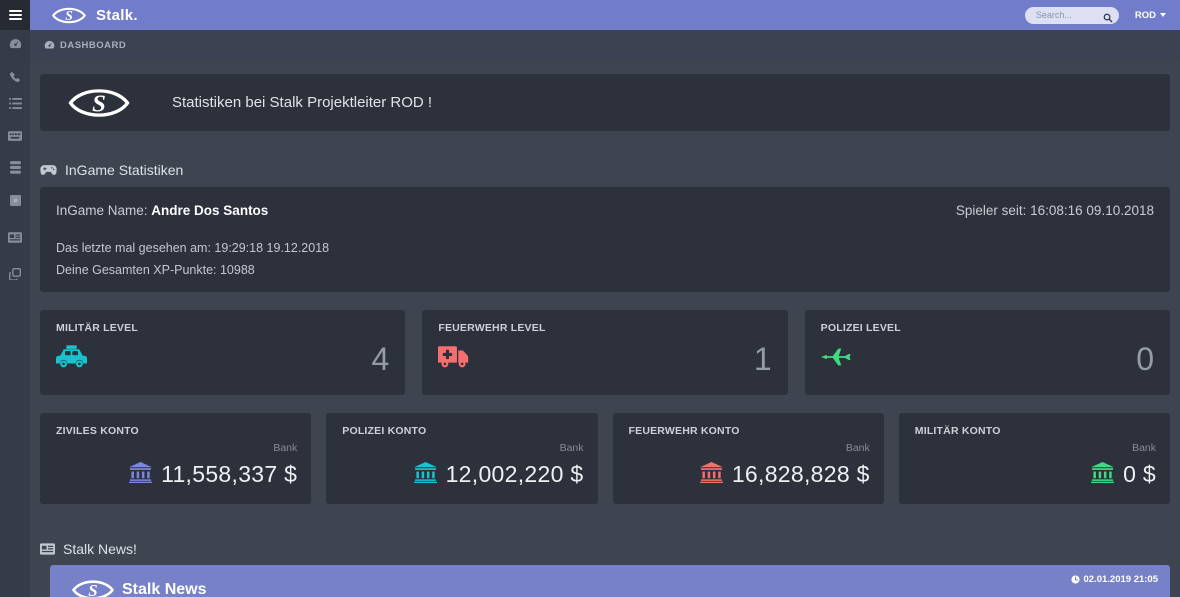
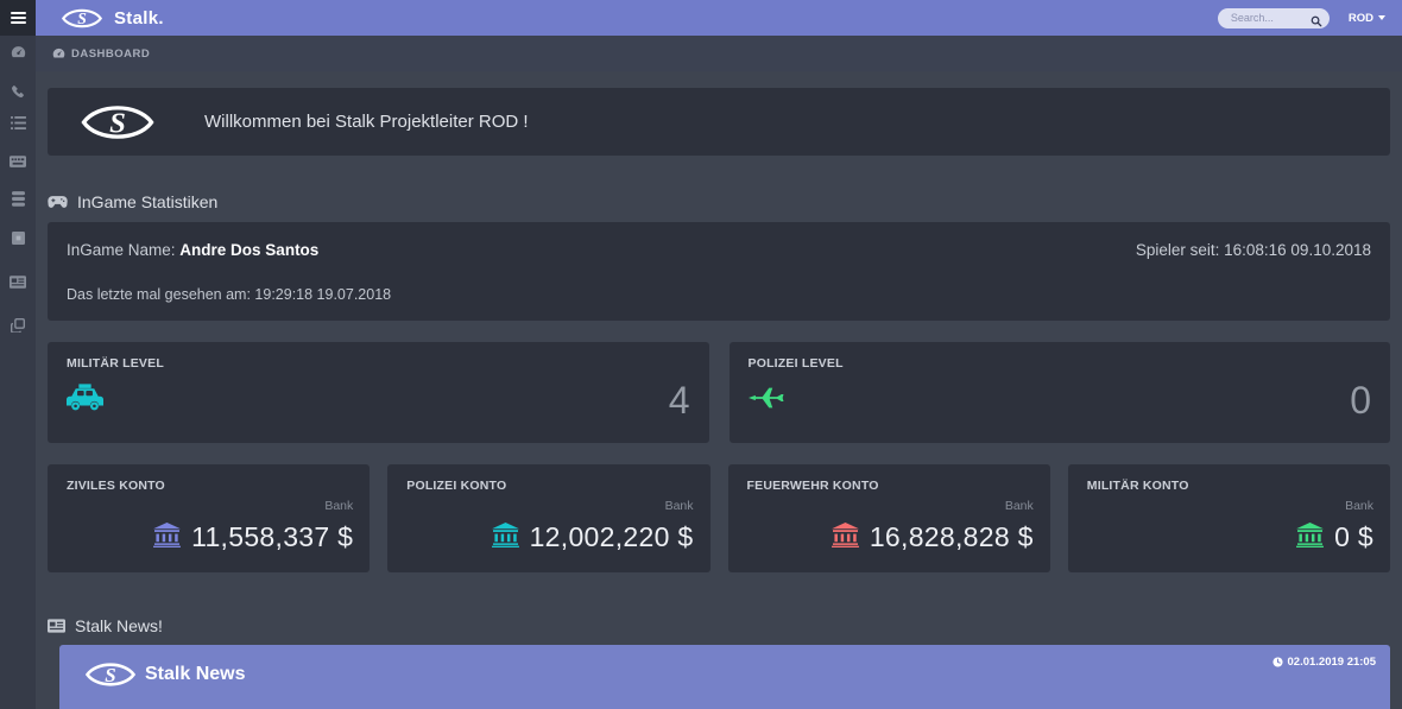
  S
  Stalk.
  Search...
  ROD
  DASHBOARD
  S
- Statistiken bei Stalk Projektleiter ROD !
+ Willkommen bei Stalk Projektleiter ROD !
  InGame Statistiken
  InGame Name: Andre Dos Santos
  Spieler seit: 16:08:16 09.10.2018
- Das letzte mal gesehen am: 19:29:18 19.12.2018
+ Das letzte mal gesehen am: 19:29:18 19.07.2018
- Deine Gesamten XP-Punkte: 10988
  MILITÄR LEVEL
  4
- FEUERWEHR LEVEL
- 1
  POLIZEI LEVEL
  0
  ZIVILES KONTO
  Bank
  11,558,337 $
  POLIZEI KONTO
  Bank
  12,002,220 $
  FEUERWEHR KONTO
  Bank
  16,828,828 $
  MILITÄR KONTO
  Bank
  0 $
  Stalk News!
  S
  Stalk News
  02.01.2019 21:05
